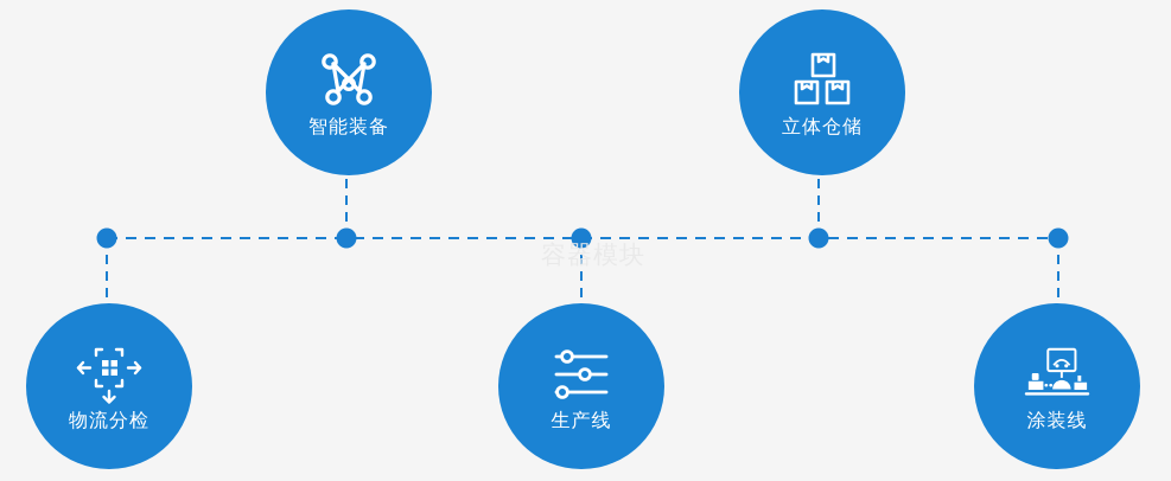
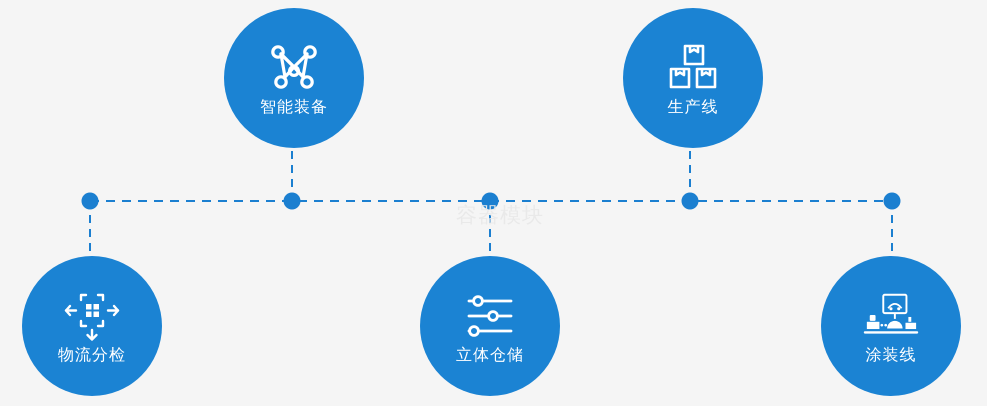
  容器模块
  智能装备
- 立体仓储
+ 生产线
  物流分检
- 生产线
+ 立体仓储
  涂装线
